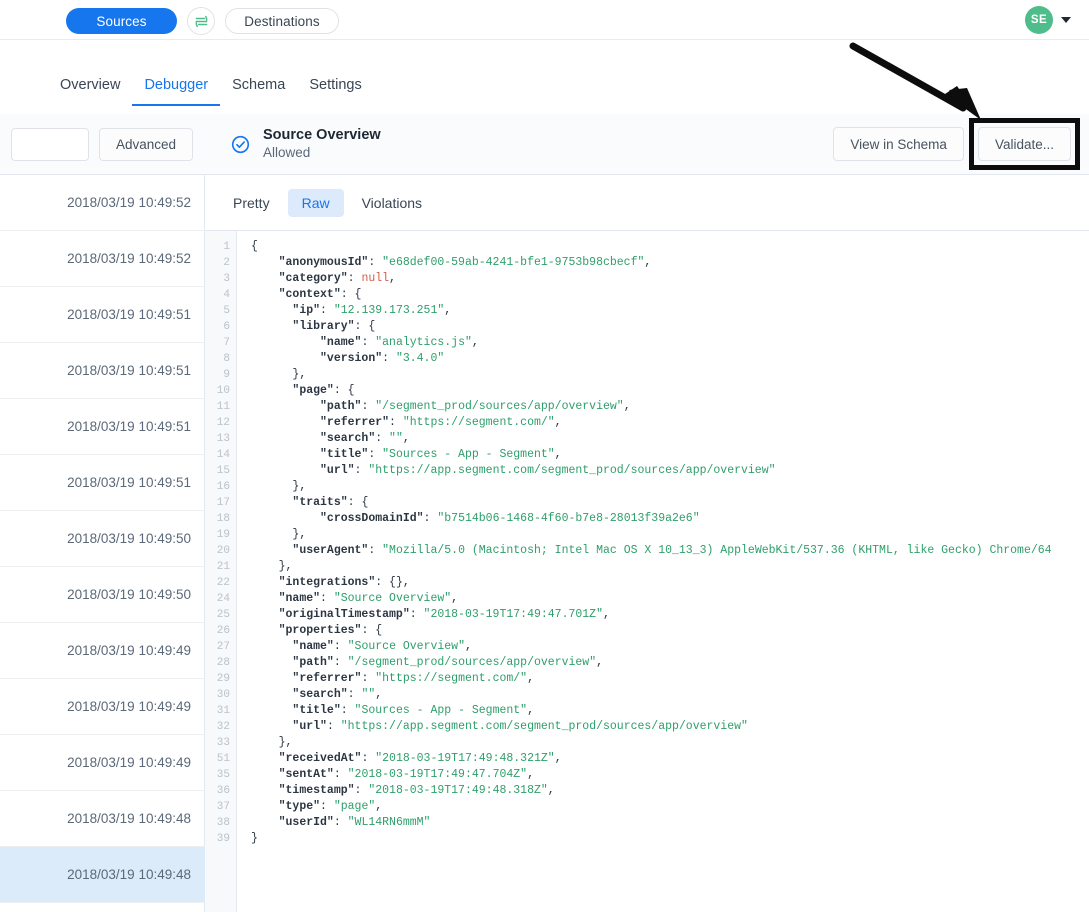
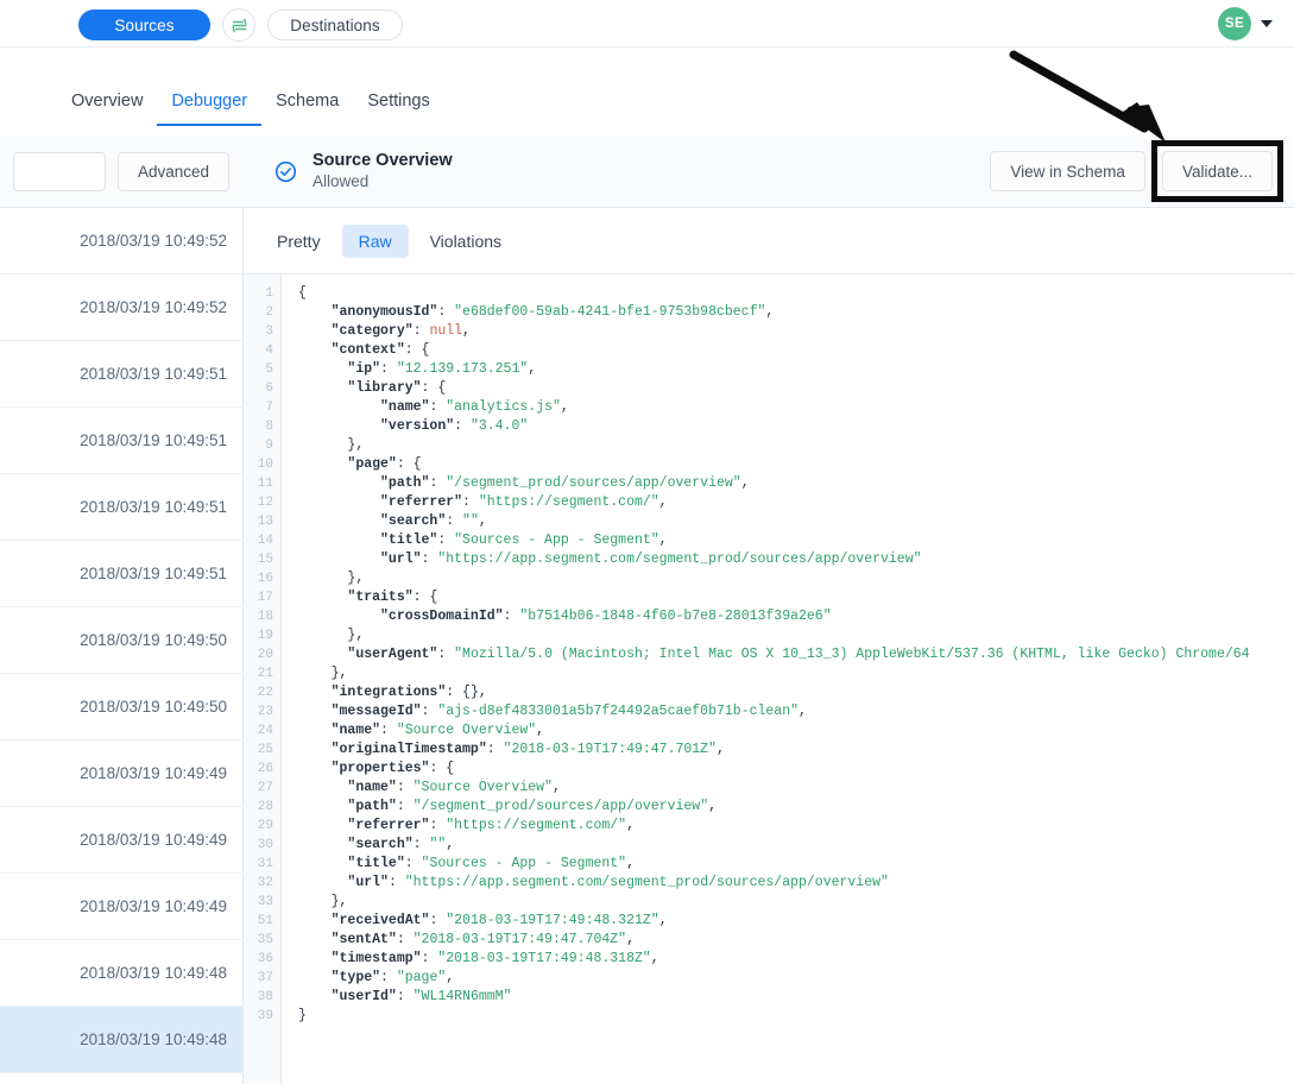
  Sources
  Destinations
  SE
  Overview
  Debugger
  Schema
  Settings
  Advanced
  2018/03/19 10:49:52
  2018/03/19 10:49:52
  2018/03/19 10:49:51
  2018/03/19 10:49:51
  2018/03/19 10:49:51
  2018/03/19 10:49:51
  2018/03/19 10:49:50
  2018/03/19 10:49:50
  2018/03/19 10:49:49
  2018/03/19 10:49:49
  2018/03/19 10:49:49
  2018/03/19 10:49:48
  2018/03/19 10:49:48
  Source Overview
  Allowed
  View in Schema
  Validate...
  Pretty
  Raw
  Violations
  1
  {
  2
  "anonymousId": "e68def00-59ab-4241-bfe1-9753b98cbecf",
  3
  "category": null,
  4
  "context": {
  5
  "ip": "12.139.173.251",
  6
  "library": {
  7
  "name": "analytics.js",
  8
  "version": "3.4.0"
  9
  },
  10
  "page": {
  11
  "path": "/segment_prod/sources/app/overview",
  12
  "referrer": "https://segment.com/",
  13
  "search": "",
  14
  "title": "Sources - App - Segment",
  15
  "url": "https://app.segment.com/segment_prod/sources/app/overview"
  16
  },
  17
  "traits": {
  18
- "crossDomainId": "b7514b06-1468-4f60-b7e8-28013f39a2e6"
+ "crossDomainId": "b7514b06-1848-4f60-b7e8-28013f39a2e6"
  19
  },
  20
  "userAgent": "Mozilla/5.0 (Macintosh; Intel Mac OS X 10_13_3) AppleWebKit/537.36 (KHTML, like Gecko) Chrome/64
  21
  },
  22
  "integrations": {},
+ 23
+ "messageId": "ajs-d8ef4833001a5b7f24492a5caef0b71b-clean",
  24
  "name": "Source Overview",
  25
  "originalTimestamp": "2018-03-19T17:49:47.701Z",
  26
  "properties": {
  27
  "name": "Source Overview",
  28
  "path": "/segment_prod/sources/app/overview",
  29
  "referrer": "https://segment.com/",
  30
  "search": "",
  31
  "title": "Sources - App - Segment",
  32
  "url": "https://app.segment.com/segment_prod/sources/app/overview"
  33
  },
  51
  "receivedAt": "2018-03-19T17:49:48.321Z",
  35
  "sentAt": "2018-03-19T17:49:47.704Z",
  36
  "timestamp": "2018-03-19T17:49:48.318Z",
  37
  "type": "page",
  38
  "userId": "WL14RN6mmM"
  39
  }
